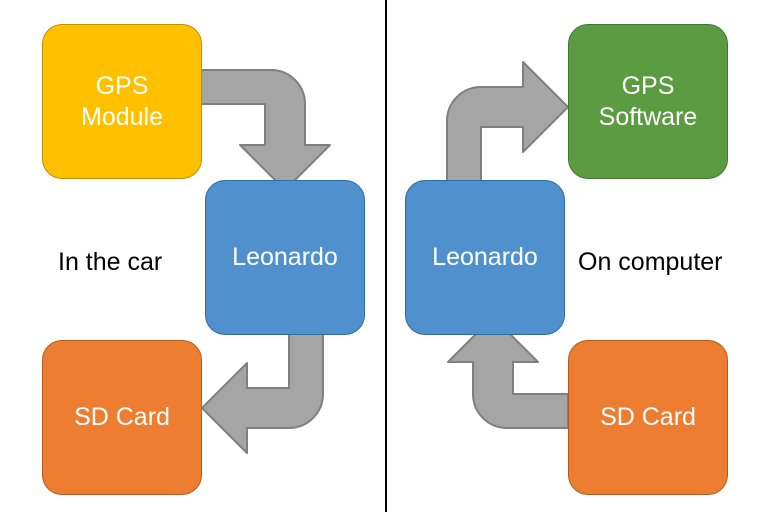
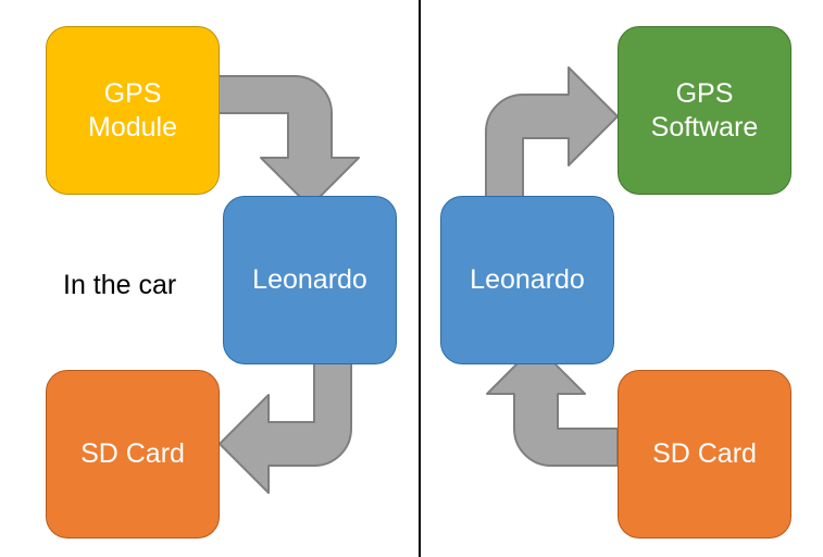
  GPS
  Module
  Leonardo
  SD Card
  In the car
  Leonardo
  GPS
  Software
  SD Card
- On computer
